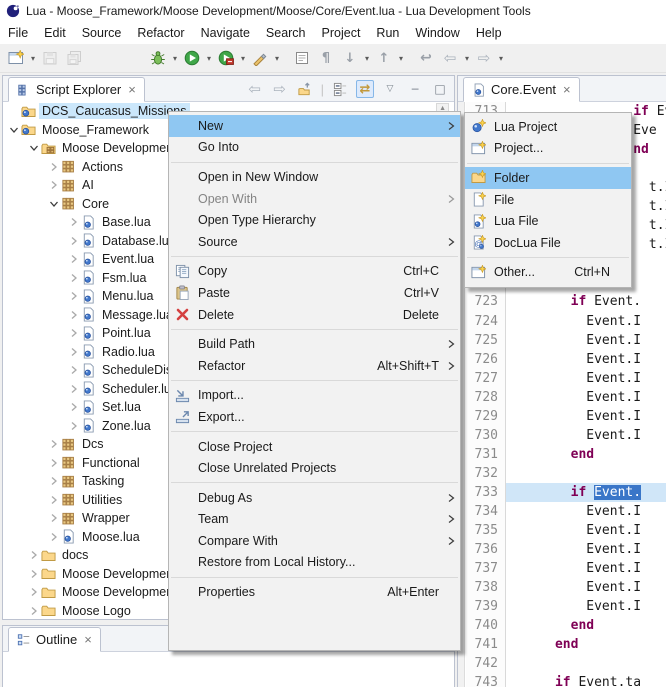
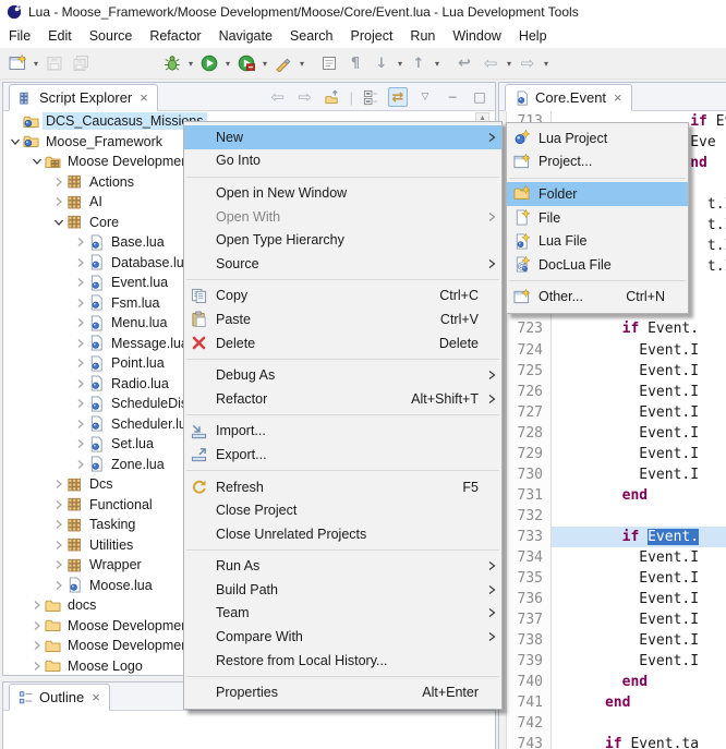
  Lua - Moose_Framework/Moose Development/Moose/Core/Event.lua - Lua Development Tools
  File
  Edit
  Source
  Refactor
  Navigate
  Search
  Project
  Run
  Window
  Help
  ▾
  ▾
  ▾
  ▾
  ▾
  ¶
  ↓
  ▾
  ↑
  ▾
  ↩
  ⇦
  ▾
  ⇨
  ▾
  Script Explorer
  ×
  ⇦
  ⇨
  |
  ⇄
  ▽
  ─
  □
  DCS_Caucasus_Missi
  Moose_Framework
  Moose Developme
  Actions
  AI
  Core
  Base.lua
  Database.lu
  Event.lua
  Fsm.lua
  Menu.lua
  Message.lu
  Point.lua
  Radio.lua
  Scheduler.l
  Set.lua
  Zone.lua
  Dcs
  Functional
  Tasking
  Utilities
  Wrapper
  Moose.lua
  docs
  Moose Developme
  Moose Developme
  Moose Logo
  Outline
  ×
  Core.Event
  ×
  if E
  Eve
  nd
  723
  if Event.
  724
  Event.I
  725
  Event.I
  726
  Event.I
  727
  Event.I
  728
  Event.I
  729
  Event.I
  730
  Event.I
  731
  end
  732
  733
  if Event.
  734
  Event.I
  735
  Event.I
  736
  Event.I
  737
  Event.I
  738
  Event.I
  739
  Event.I
  740
  end
  741
  end
  742
  743
  if Event.ta
  New
  Go Into
  Open in New Window
  Open With
  Open Type Hierarchy
  Source
  Copy
  Ctrl+C
  Paste
  Ctrl+V
  Delete
  Delete
- Build Path
+ Debug As
  Refactor
  Alt+Shift+T
  Import...
  Export...
+ Refresh
+ F5
  Close Project
  Close Unrelated Projects
+ Run As
- Debug As
+ Build Path
  Team
  Compare With
  Restore from Local History...
  Properties
  Alt+Enter
  Lua Project
  Project...
  Folder
  File
  Lua File
  @
  DocLua File
  Other...
  Ctrl+N
